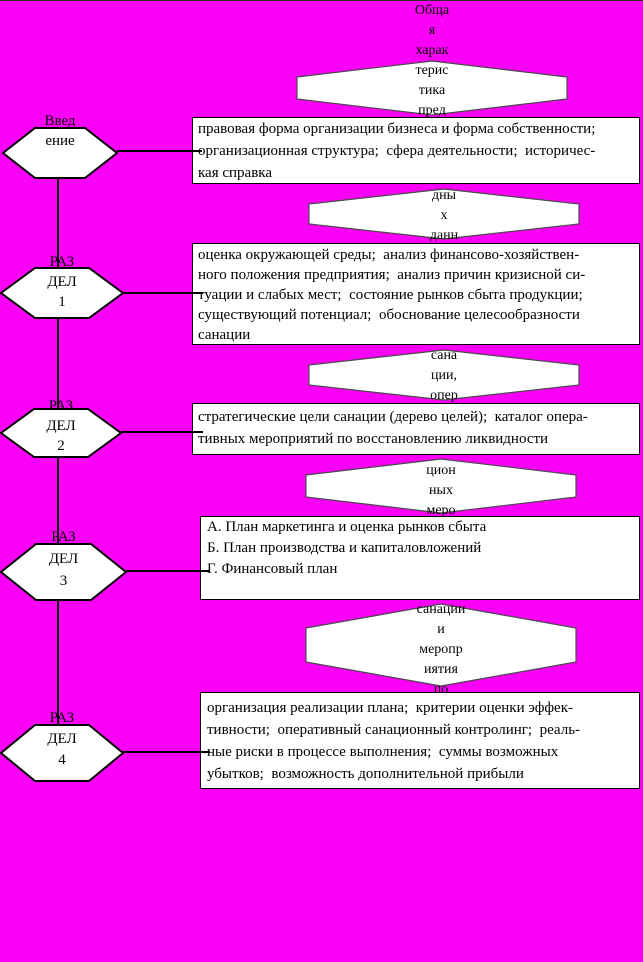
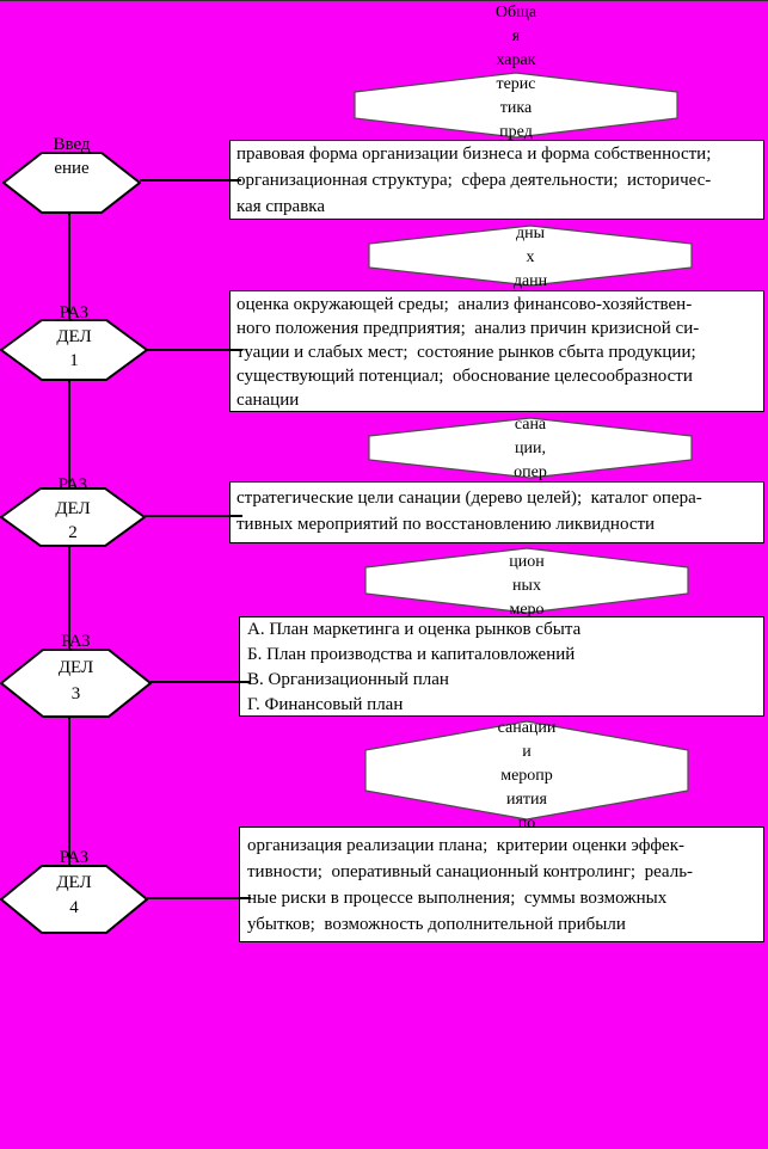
  Обща
  я
  харак
  терис
  тика
  пред
  Введ
  ение
  правовая форма организации бизнеса и форма собственности;
  организационная структура; сфера деятельности; историчес-
  кая справка
  дны
  х
  данн
  РАЗ
  ДЕЛ
  1
  оценка окружающей среды; анализ финансово-хозяйствен-
  ного положения предприятия; анализ причин кризисной си-
  туации и слабых мест; состояние рынков сбыта продукции;
  существующий потенциал; обоснование целесообразности
  санации
  сана
  ции,
  опер
  РАЗ
  ДЕЛ
  2
  стратегические цели санации (дерево целей); каталог опера-
  тивных мероприятий по восстановлению ликвидности
  цион
  ных
  меро
  РАЗ
  ДЕЛ
  3
  А. План маркетинга и оценка рынков сбыта
  Б. План производства и капиталовложений
+ В. Организационный план
  Г. Финансовый план
  санации
  и
  меропр
  иятия
  по
  РАЗ
  ДЕЛ
  4
  организация реализации плана; критерии оценки эффек-
  тивности; оперативный санационный контролинг; реаль-
  ные риски в процессе выполнения; суммы возможных
  убытков; возможность дополнительной прибыли
